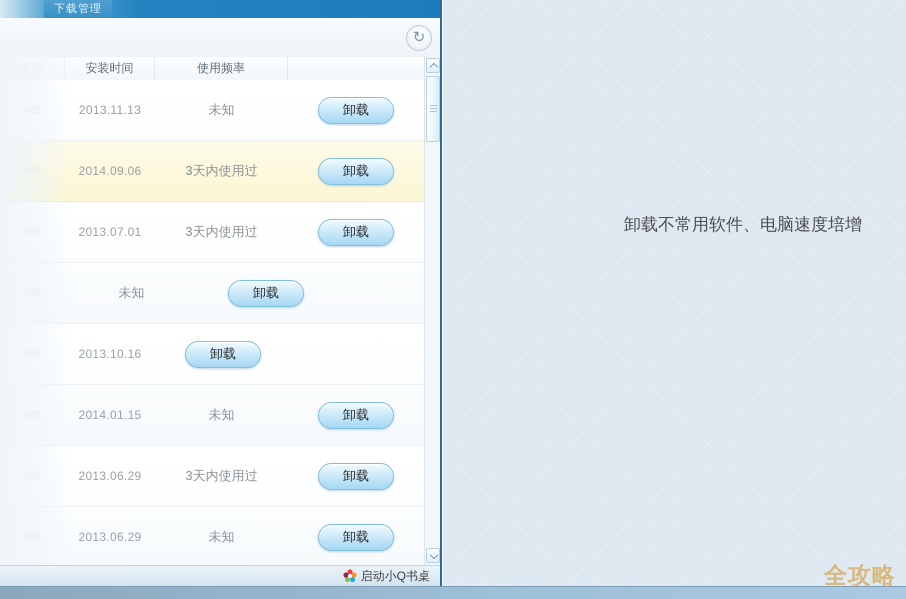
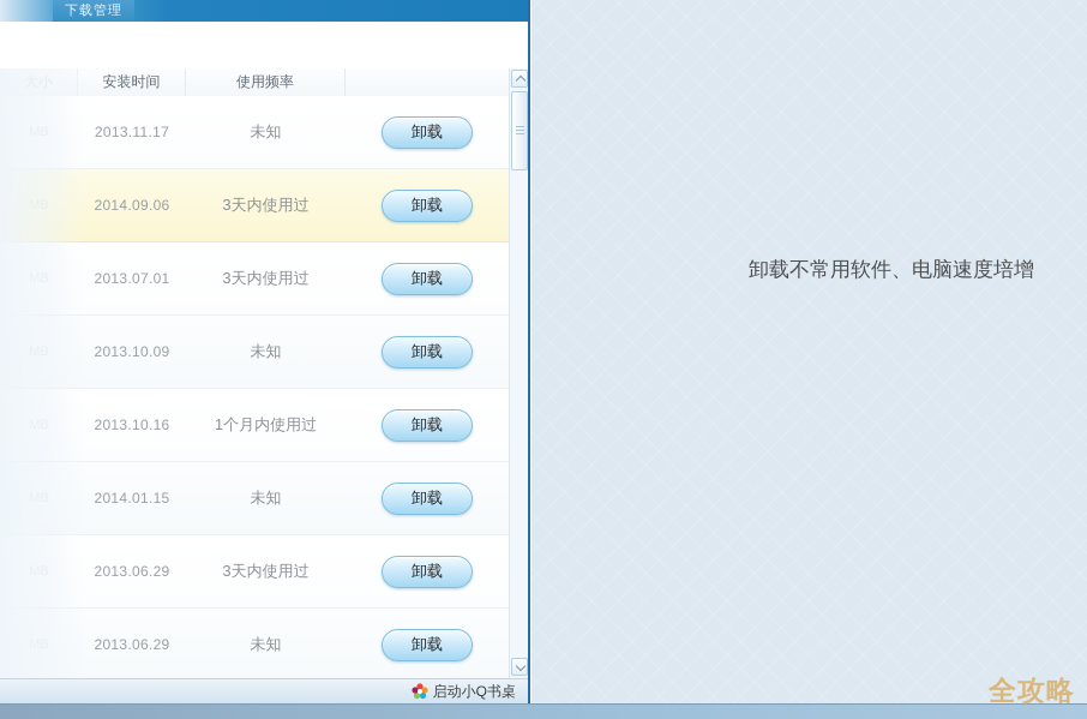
  下载管理
- ↻
  安装时间
  使用频率
- 2013.11.13
+ 2013.11.17
  未知
  卸载
  2014.09.06
  3天内使用过
  卸载
  2013.07.01
  3天内使用过
  卸载
+ 2013.10.09
  未知
  卸载
  2013.10.16
+ 1个月内使用过
  卸载
  2014.01.15
  未知
  卸载
  2013.06.29
  3天内使用过
  卸载
  2013.06.29
  未知
  卸载
  启动小Q书桌
  卸载不常用软件、电脑速度培增
  全攻略
